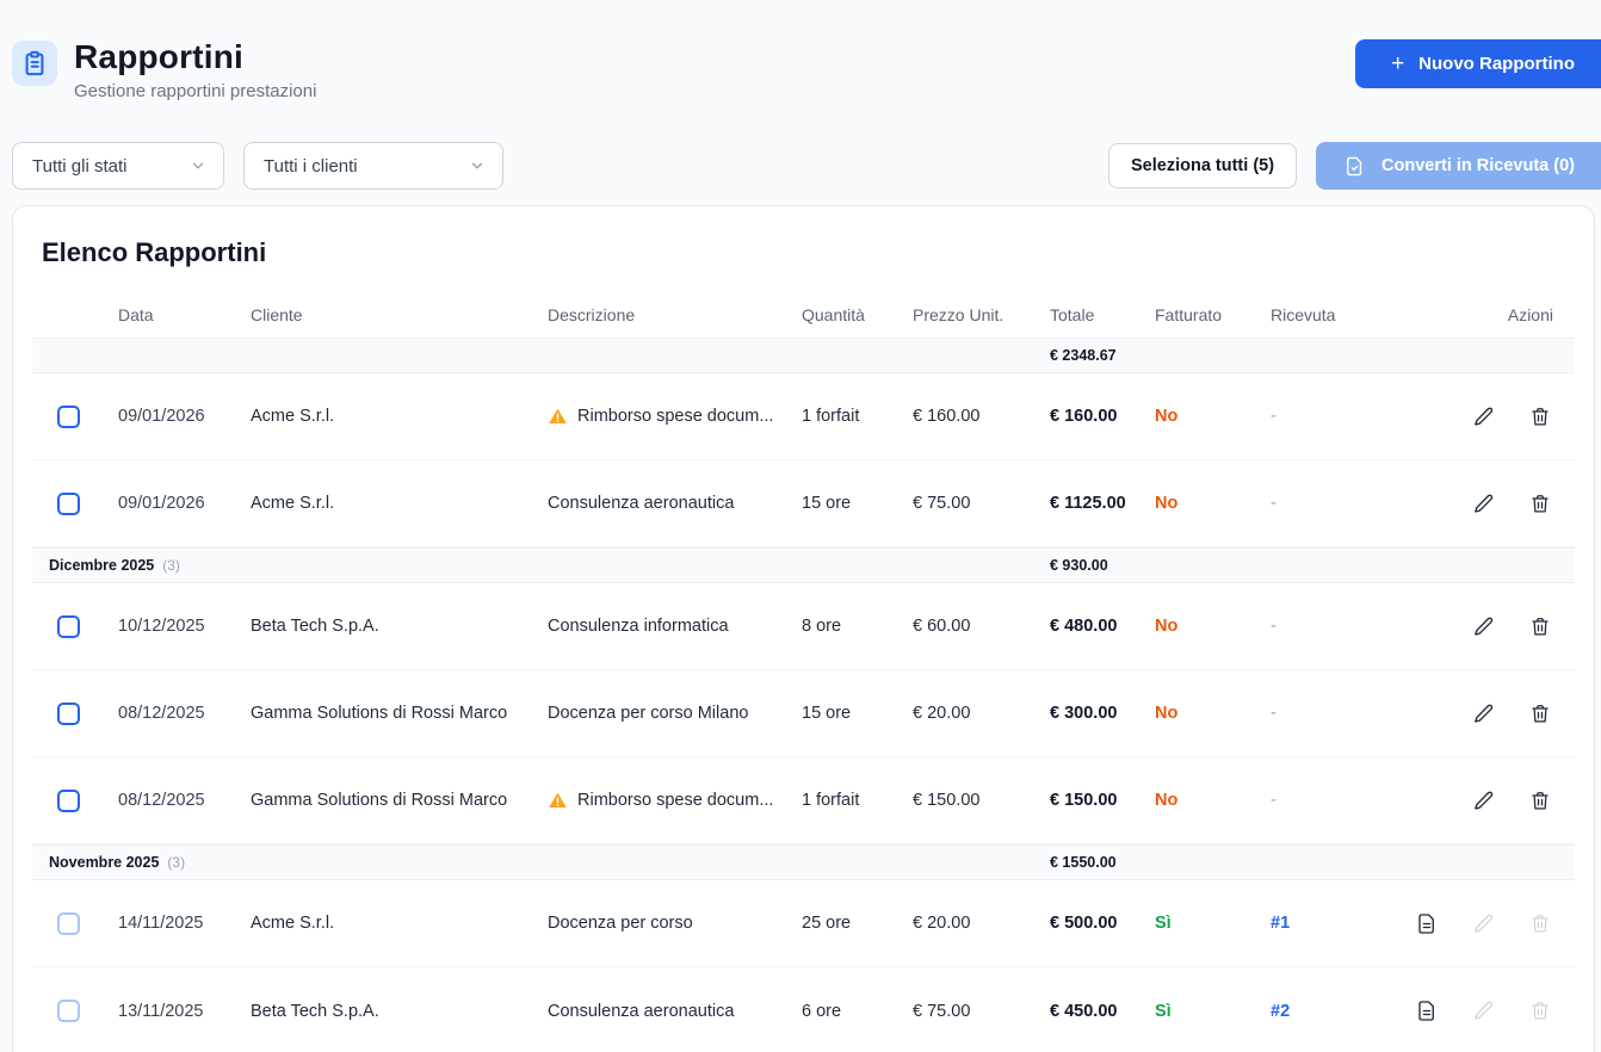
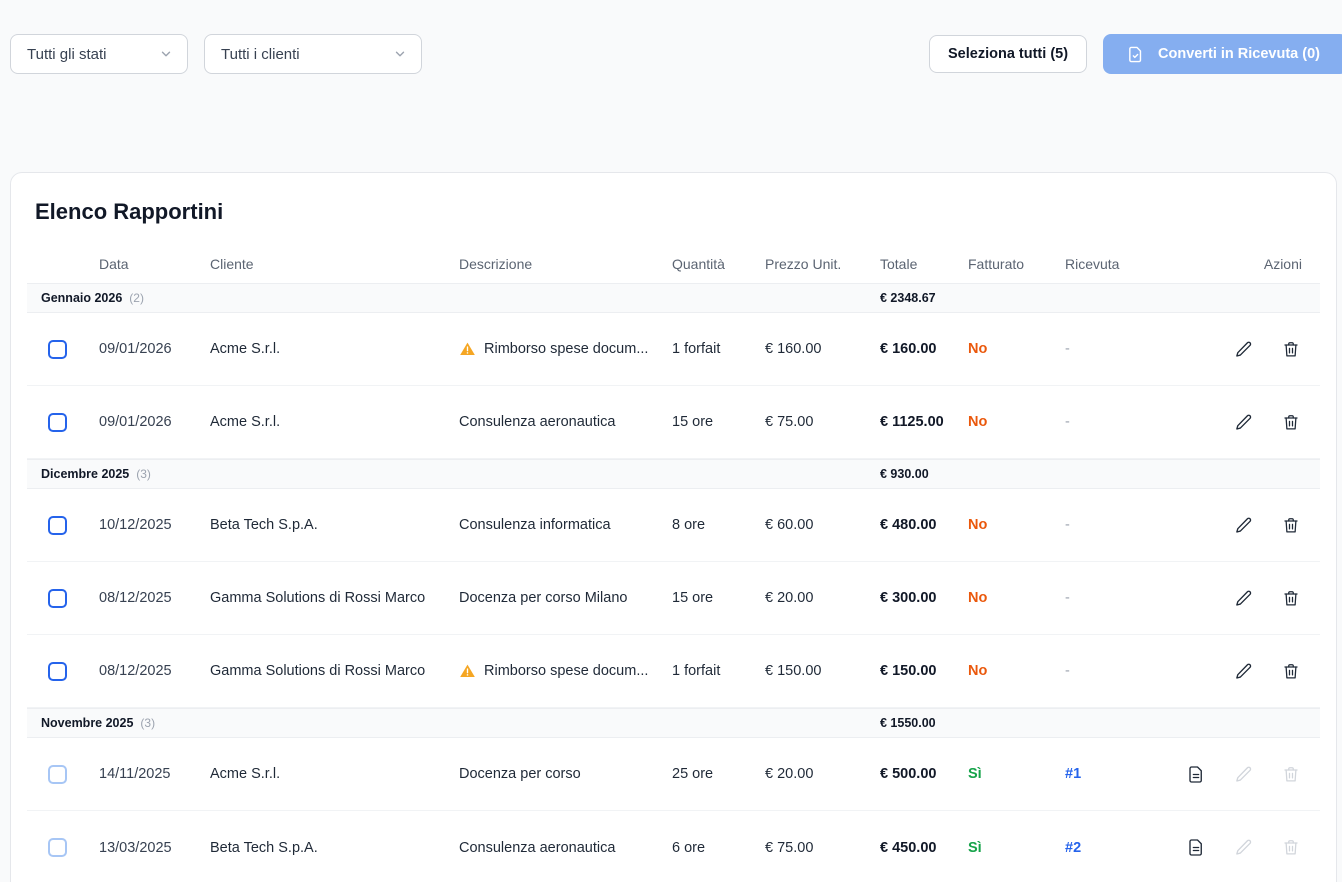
- Rapportini
- Gestione rapportini prestazioni
- +
- Nuovo Rapportino
  Tutti gli stati
  Tutti i clienti
  Seleziona tutti (5)
  Converti in Ricevuta (0)
  Elenco Rapportini
  Data
  Cliente
  Descrizione
  Quantità
  Prezzo Unit.
  Totale
  Fatturato
  Ricevuta
  Azioni
+ Gennaio 2026
+ (2)
  € 2348.67
  09/01/2026
  Acme S.r.l.
  Rimborso spese docum...
  1 forfait
  € 160.00
  € 160.00
  No
  -
  09/01/2026
  Acme S.r.l.
  Consulenza aeronautica
  15 ore
  € 75.00
  € 1125.00
  No
  -
  Dicembre 2025
  (3)
  € 930.00
  10/12/2025
  Beta Tech S.p.A.
  Consulenza informatica
  8 ore
  € 60.00
  € 480.00
  No
  -
  08/12/2025
  Gamma Solutions di Rossi Marco
  Docenza per corso Milano
  15 ore
  € 20.00
  € 300.00
  No
  -
  08/12/2025
  Gamma Solutions di Rossi Marco
  Rimborso spese docum...
  1 forfait
  € 150.00
  € 150.00
  No
  -
  Novembre 2025
  (3)
  € 1550.00
  14/11/2025
  Acme S.r.l.
  Docenza per corso
  25 ore
  € 20.00
  € 500.00
  Sì
  #1
- 13/11/2025
+ 13/03/2025
  Beta Tech S.p.A.
  Consulenza aeronautica
  6 ore
  € 75.00
  € 450.00
  Sì
  #2
